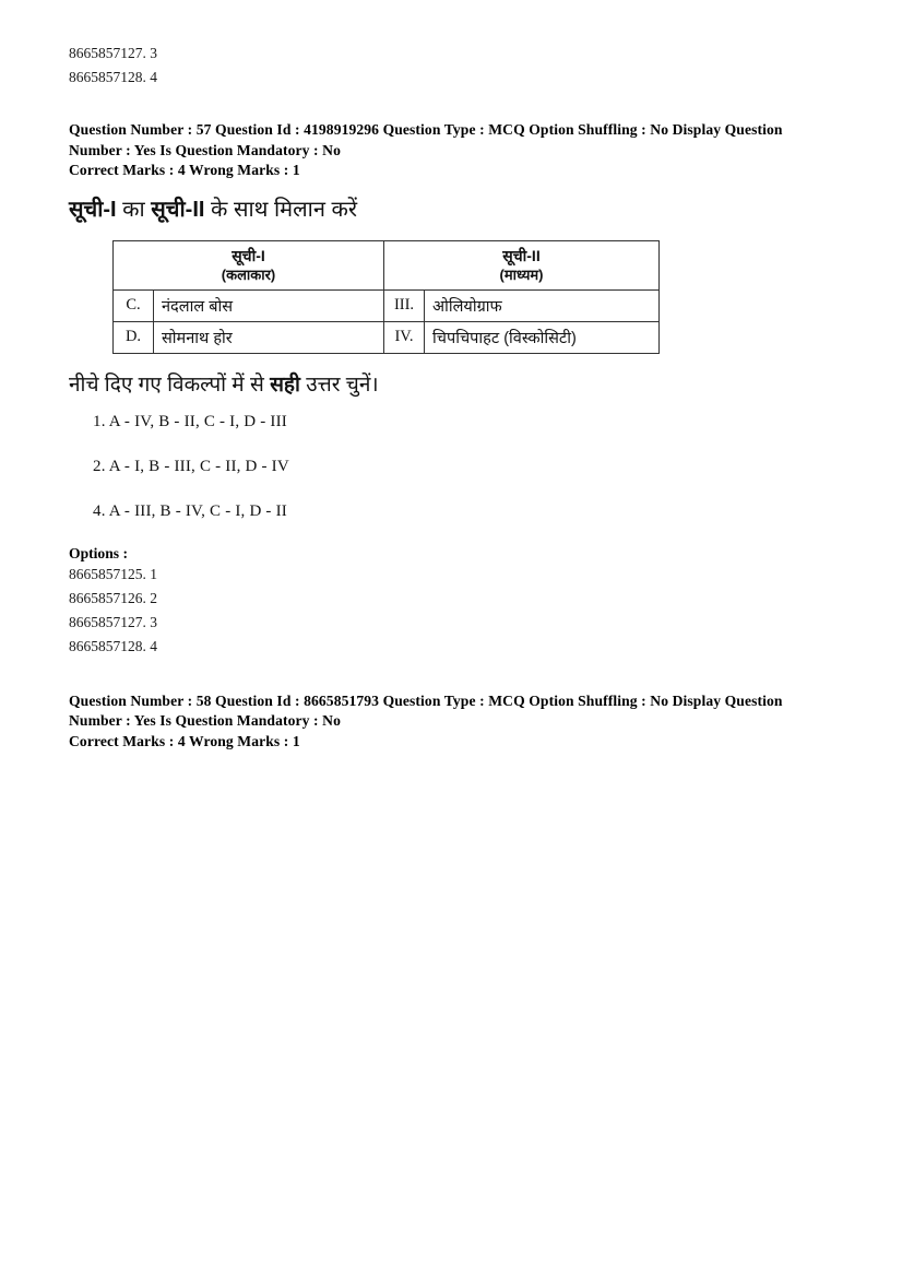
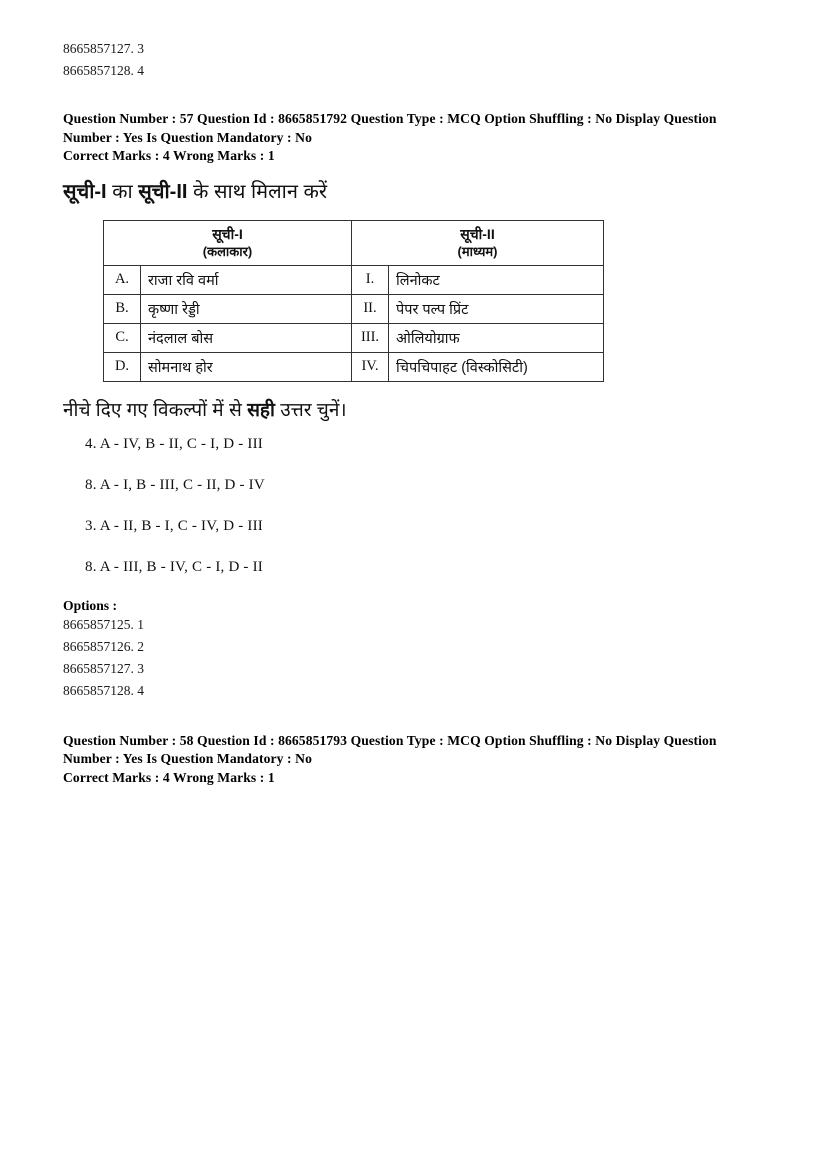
  8665857127. 3
  8665857128. 4
- Question Number : 57 Question Id : 4198919296 Question Type : MCQ Option Shuffling : No Display Question Number : Yes Is Question Mandatory : No
+ Question Number : 57 Question Id : 8665851792 Question Type : MCQ Option Shuffling : No Display Question Number : Yes Is Question Mandatory : No
  Correct Marks : 4 Wrong Marks : 1
  सूची-I का सूची-II के साथ मिलान करें
  सूची-I (कलाकार)	सूची-II (माध्यम)
+ A.	राजा रवि वर्मा	I.	लिनोकट
+ B.	कृष्णा रेड्डी	II.	पेपर पल्प प्रिंट
  C.	नंदलाल बोस	III.	ओलियोग्राफ
  D.	सोमनाथ होर	IV.	चिपचिपाहट (विस्कोसिटी)
  नीचे दिए गए विकल्पों में से सही उत्तर चुनें।
- 1. A - IV, B - II, C - I, D - III
+ 4. A - IV, B - II, C - I, D - III
- 2. A - I, B - III, C - II, D - IV
+ 8. A - I, B - III, C - II, D - IV
+ 3. A - II, B - I, C - IV, D - III
- 4. A - III, B - IV, C - I, D - II
+ 8. A - III, B - IV, C - I, D - II
  Options :
  8665857125. 1
  8665857126. 2
  8665857127. 3
  8665857128. 4
  Question Number : 58 Question Id : 8665851793 Question Type : MCQ Option Shuffling : No Display Question Number : Yes Is Question Mandatory : No
  Correct Marks : 4 Wrong Marks : 1
